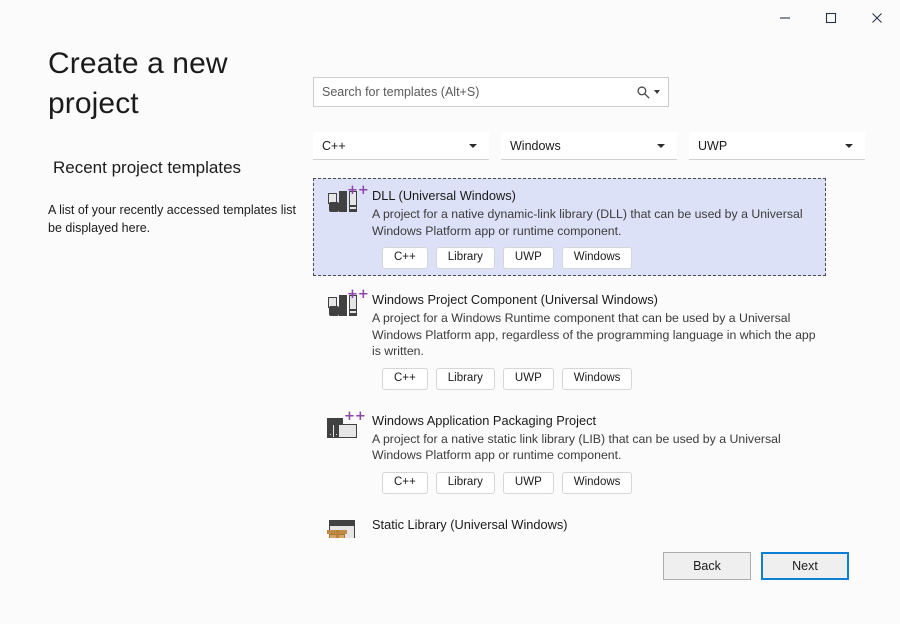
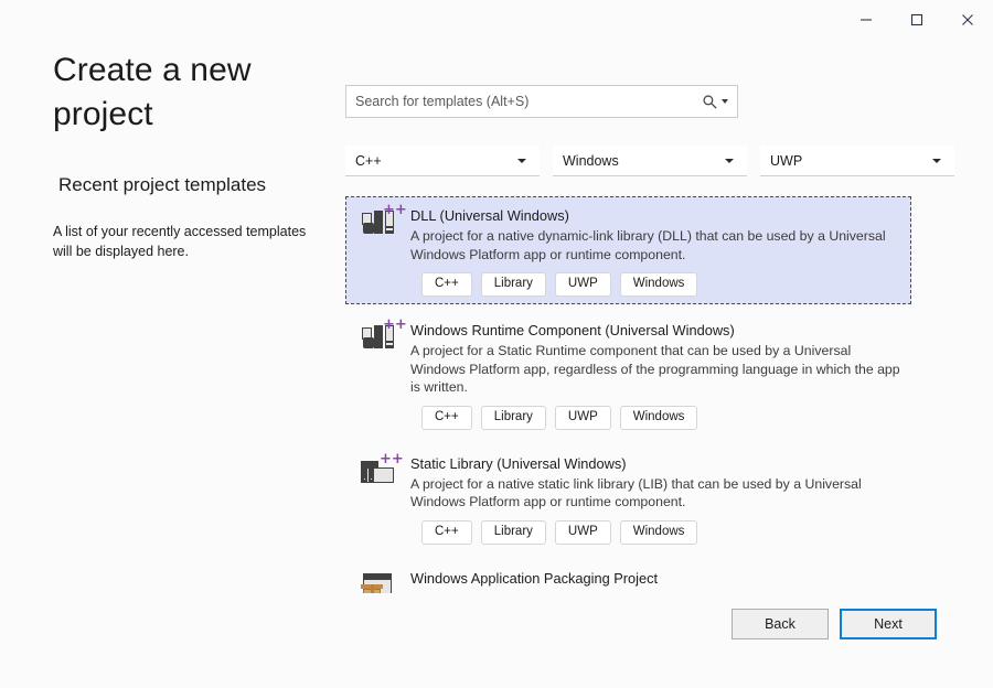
  Create a new project
  Recent project templates
- A list of your recently accessed templates list be displayed here.
+ A list of your recently accessed templates will be displayed here.
  Search for templates (Alt+S)
  C++
  Windows
  UWP
  ++
  DLL (Universal Windows)
  A project for a native dynamic-link library (DLL) that can be used by a Universal Windows Platform app or runtime component.
  C++
  Library
  UWP
  Windows
  ++
- Windows Project Component (Universal Windows)
+ Windows Runtime Component (Universal Windows)
- A project for a Windows Runtime component that can be used by a Universal Windows Platform app, regardless of the programming language in which the app is written.
+ A project for a Static Runtime component that can be used by a Universal Windows Platform app, regardless of the programming language in which the app is written.
  C++
  Library
  UWP
  Windows
  ++
- Windows Application Packaging Project
+ Static Library (Universal Windows)
  A project for a native static link library (LIB) that can be used by a Universal Windows Platform app or runtime component.
  C++
  Library
  UWP
  Windows
- Static Library (Universal Windows)
+ Windows Application Packaging Project
  Back
  Next
